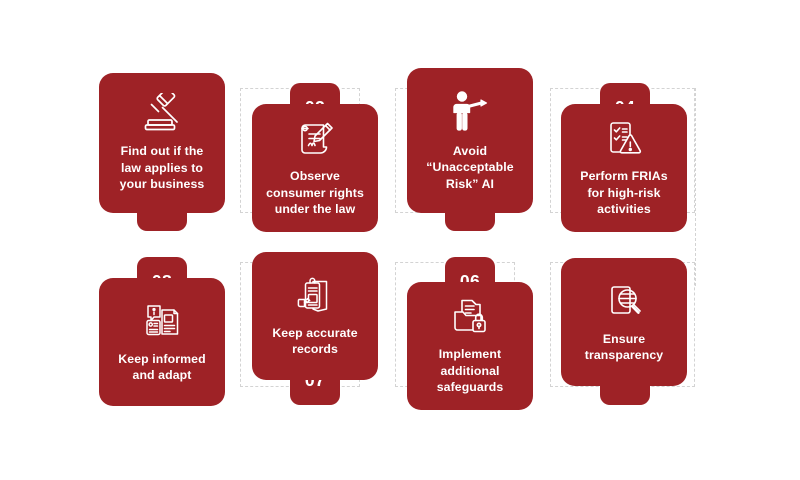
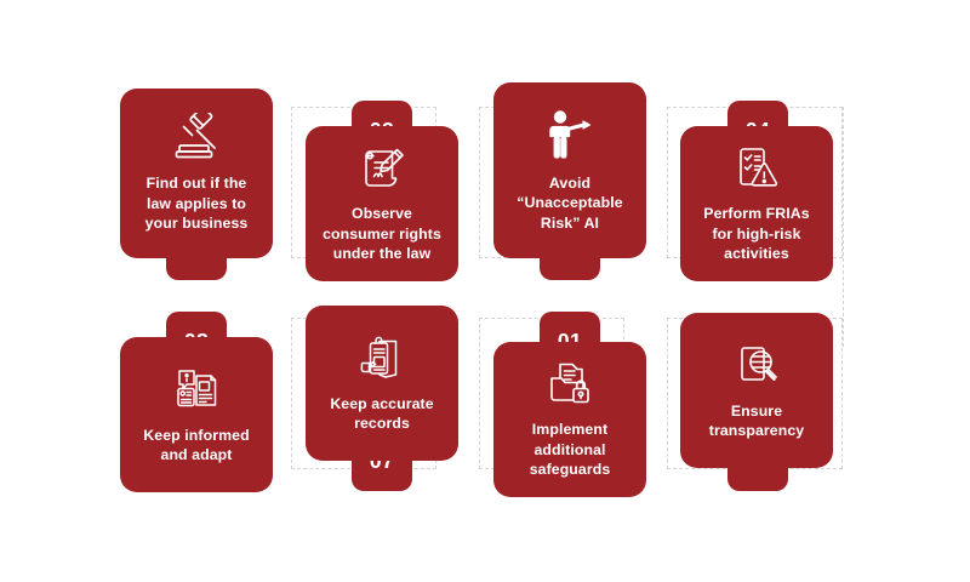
- 06
+ 01
  Find out if the
  law applies to
  your business
  Observe
  consumer rights
  under the law
  Avoid
  “Unacceptable
  Risk” AI
  Perform FRIAs
  for high-risk
  activities
  Ensure
  transparency
  Implement
  additional
  safeguards
  Keep accurate
  records
  Keep informed
  and adapt
